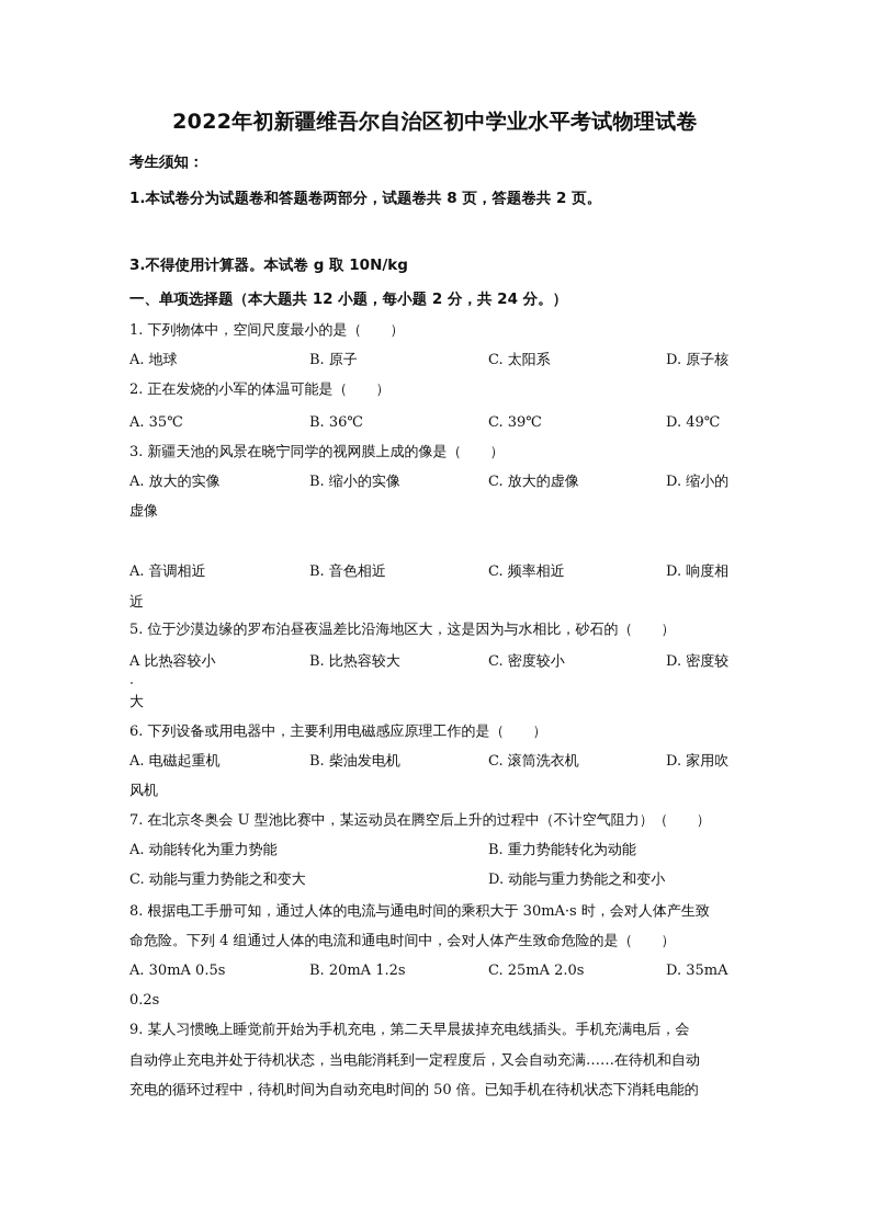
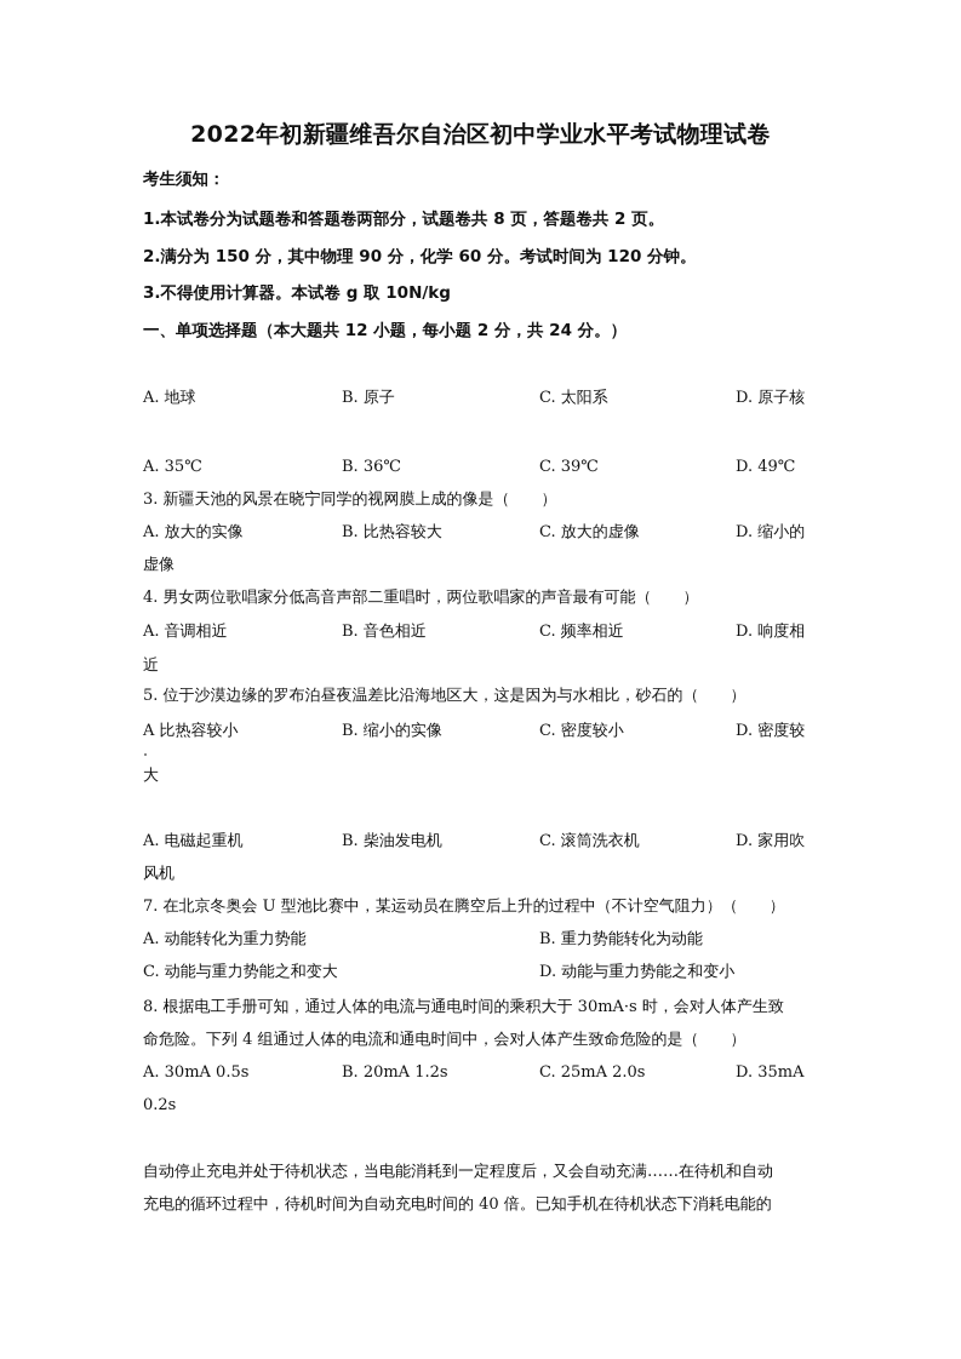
  2022年初新疆维吾尔自治区初中学业水平考试物理试卷
  考生须知：
  1.本试卷分为试题卷和答题卷两部分，试题卷共 8 页，答题卷共 2 页。
+ 2.满分为 150 分，其中物理 90 分，化学 60 分。考试时间为 120 分钟。
  3.不得使用计算器。本试卷 g 取 10N/kg
  一、单项选择题（本大题共 12 小题，每小题 2 分，共 24 分。）
- 1. 下列物体中，空间尺度最小的是（ ）
  A. 地球
  B. 原子
  C. 太阳系
  D. 原子核
- 2. 正在发烧的小军的体温可能是（ ）
  A. 35℃
  B. 36℃
  C. 39℃
  D. 49℃
  3. 新疆天池的风景在晓宁同学的视网膜上成的像是（ ）
  A. 放大的实像
- B. 缩小的实像
+ B. 比热容较大
  C. 放大的虚像
  D. 缩小的
  虚像
+ 4. 男女两位歌唱家分低高音声部二重唱时，两位歌唱家的声音最有可能（ ）
  A. 音调相近
  B. 音色相近
  C. 频率相近
  D. 响度相
  近
  5. 位于沙漠边缘的罗布泊昼夜温差比沿海地区大，这是因为与水相比，砂石的（ ）
  A 比热容较小
- B. 比热容较大
+ B. 缩小的实像
  C. 密度较小
  D. 密度较
  大
- 6. 下列设备或用电器中，主要利用电磁感应原理工作的是（ ）
  A. 电磁起重机
  B. 柴油发电机
  C. 滚筒洗衣机
  D. 家用吹
  风机
  7. 在北京冬奥会 U 型池比赛中，某运动员在腾空后上升的过程中（不计空气阻力）（ ）
  A. 动能转化为重力势能
  B. 重力势能转化为动能
  C. 动能与重力势能之和变大
  D. 动能与重力势能之和变小
  8. 根据电工手册可知，通过人体的电流与通电时间的乘积大于 30mA·s 时，会对人体产生致
  命危险。下列 4 组通过人体的电流和通电时间中，会对人体产生致命危险的是（ ）
  A. 30mA 0.5s
  B. 20mA 1.2s
  C. 25mA 2.0s
  D. 35mA
  0.2s
- 9. 某人习惯晚上睡觉前开始为手机充电，第二天早晨拔掉充电线插头。手机充满电后，会
  自动停止充电并处于待机状态，当电能消耗到一定程度后，又会自动充满……在待机和自动
- 充电的循环过程中，待机时间为自动充电时间的 50 倍。已知手机在待机状态下消耗电能的
+ 充电的循环过程中，待机时间为自动充电时间的 40 倍。已知手机在待机状态下消耗电能的
